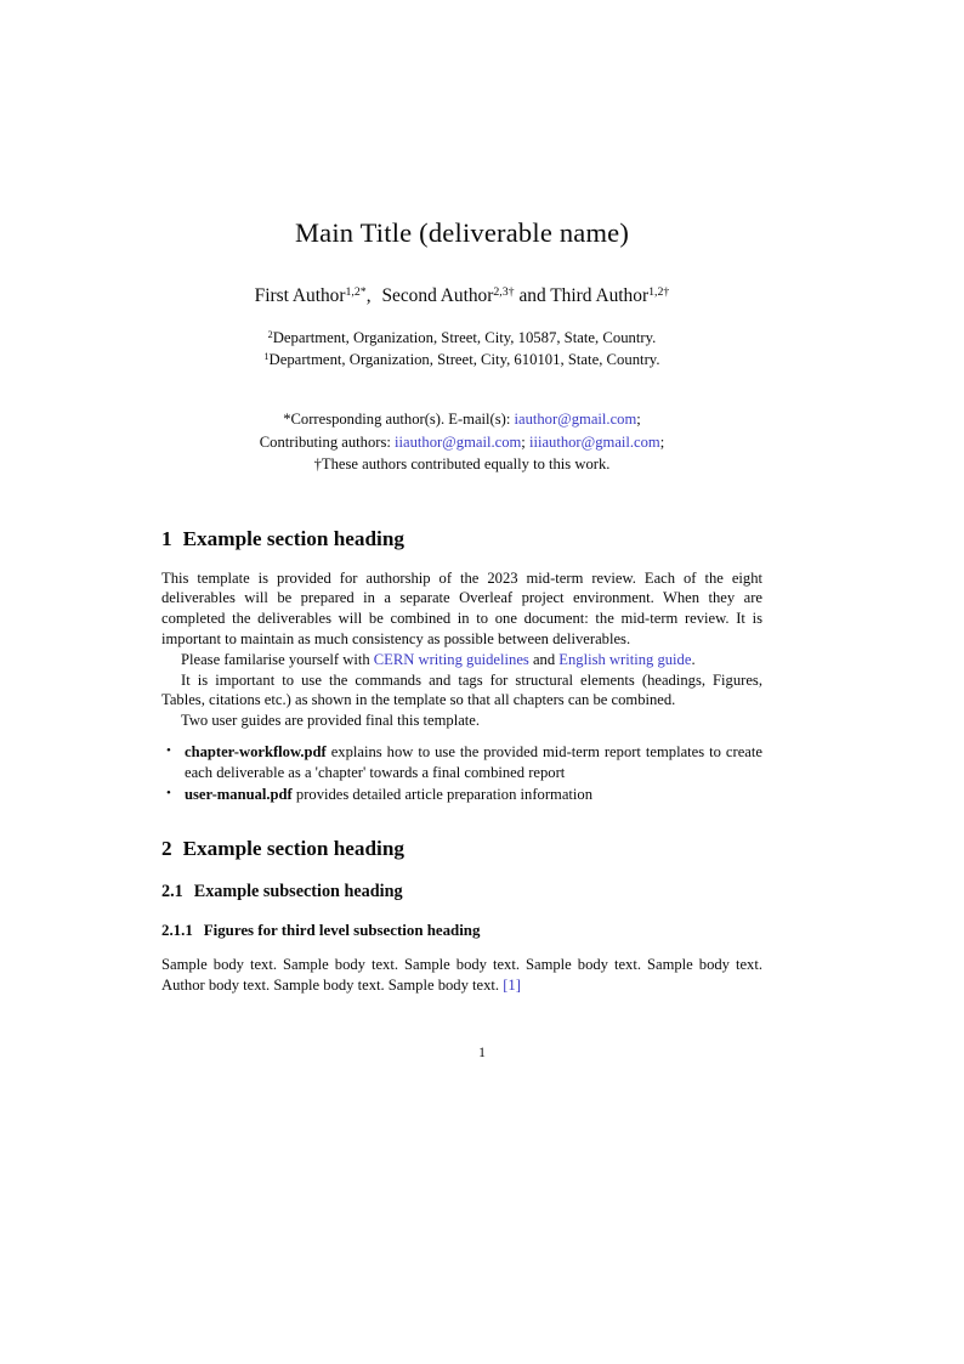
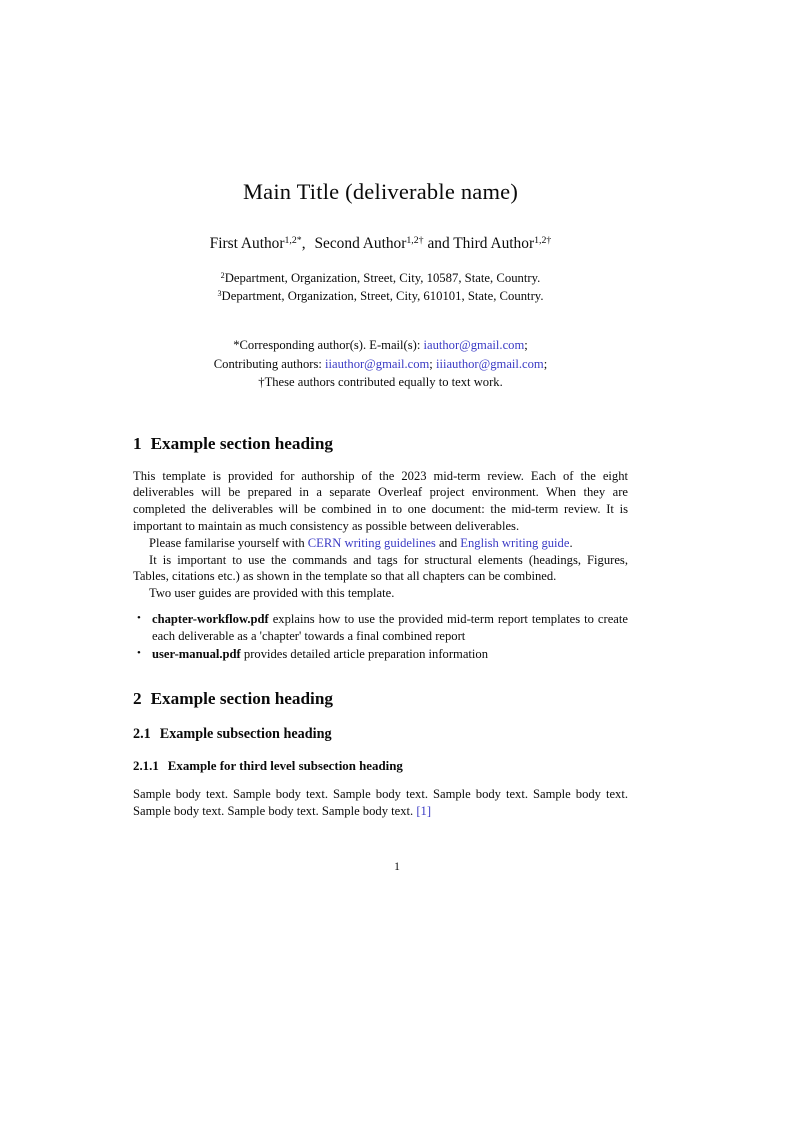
  Main Title (deliverable name)
- First Author1,2*, Second Author2,3† and Third Author1,2†
+ First Author1,2*, Second Author1,2† and Third Author1,2†
  2Department, Organization, Street, City, 10587, State, Country.
- 1Department, Organization, Street, City, 610101, State, Country.
+ 3Department, Organization, Street, City, 610101, State, Country.
  *Corresponding author(s). E-mail(s): iauthor@gmail.com;
  Contributing authors: iiauthor@gmail.com; iiiauthor@gmail.com;
- †These authors contributed equally to this work.
+ †These authors contributed equally to text work.
  1 Example section heading
  This template is provided for authorship of the 2023 mid-term review. Each of the eight deliverables will be prepared in a separate Overleaf project environment. When they are completed the deliverables will be combined in to one document: the mid-term review. It is important to maintain as much consistency as possible between deliverables.
  Please familarise yourself with CERN writing guidelines and English writing guide.
  It is important to use the commands and tags for structural elements (headings, Figures, Tables, citations etc.) as shown in the template so that all chapters can be combined.
- Two user guides are provided final this template.
+ Two user guides are provided with this template.
  •
  chapter-workflow.pdf explains how to use the provided mid-term report templates to create each deliverable as a 'chapter' towards a final combined report
  •
  user-manual.pdf provides detailed article preparation information
  2 Example section heading
  2.1 Example subsection heading
- 2.1.1 Figures for third level subsection heading
+ 2.1.1 Example for third level subsection heading
- Sample body text. Sample body text. Sample body text. Sample body text. Sample body text. Author body text. Sample body text. Sample body text. [1]
+ Sample body text. Sample body text. Sample body text. Sample body text. Sample body text. Sample body text. Sample body text. Sample body text. [1]
  1
